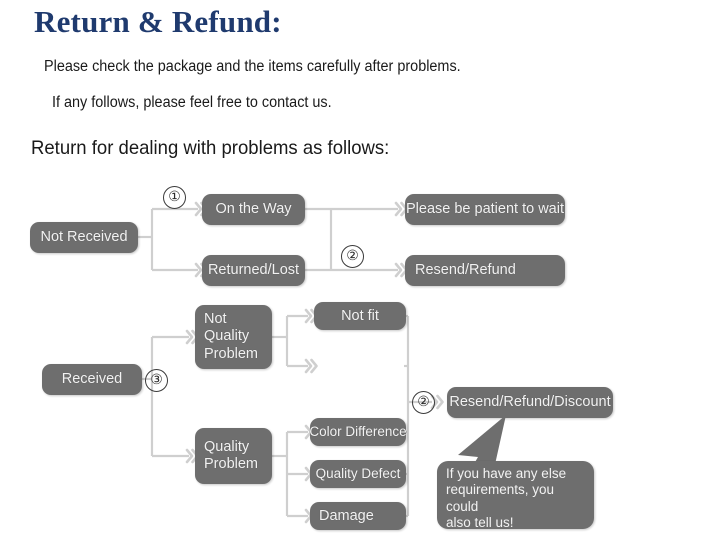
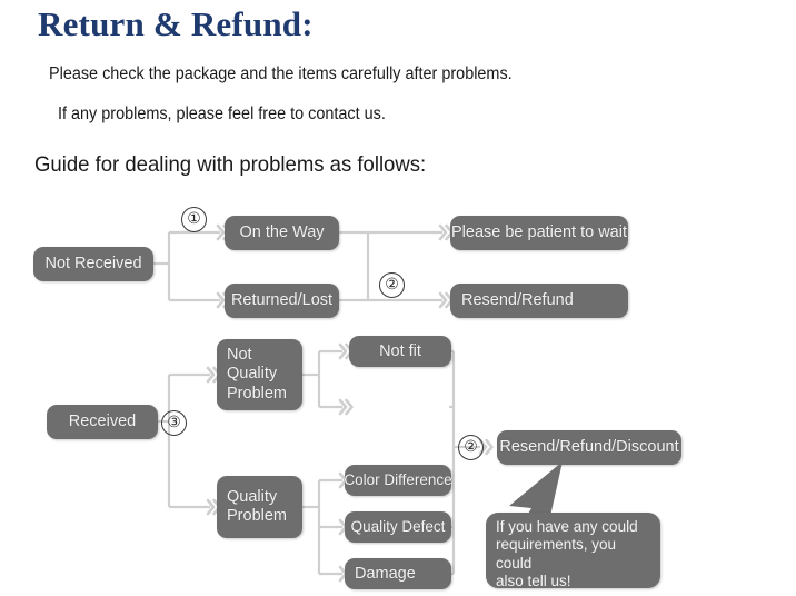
  Return & Refund:
  Please check the package and the items carefully after problems.
- If any follows, please feel free to contact us.
+ If any problems, please feel free to contact us.
- Return for dealing with problems as follows:
+ Guide for dealing with problems as follows:
  Not Received
  On the Way
  Returned/Lost
  Please be patient to wait
  Resend/Refund
  ①
  ②
  Received
  ③
  Not
  Quality
  Problem
  Quality
  Problem
  Not fit
  Color Difference
  Quality Defect
  Damage
  ②
  Resend/Refund/Discount
- If you have any else
+ If you have any could
  requirements, you could
  also tell us!
